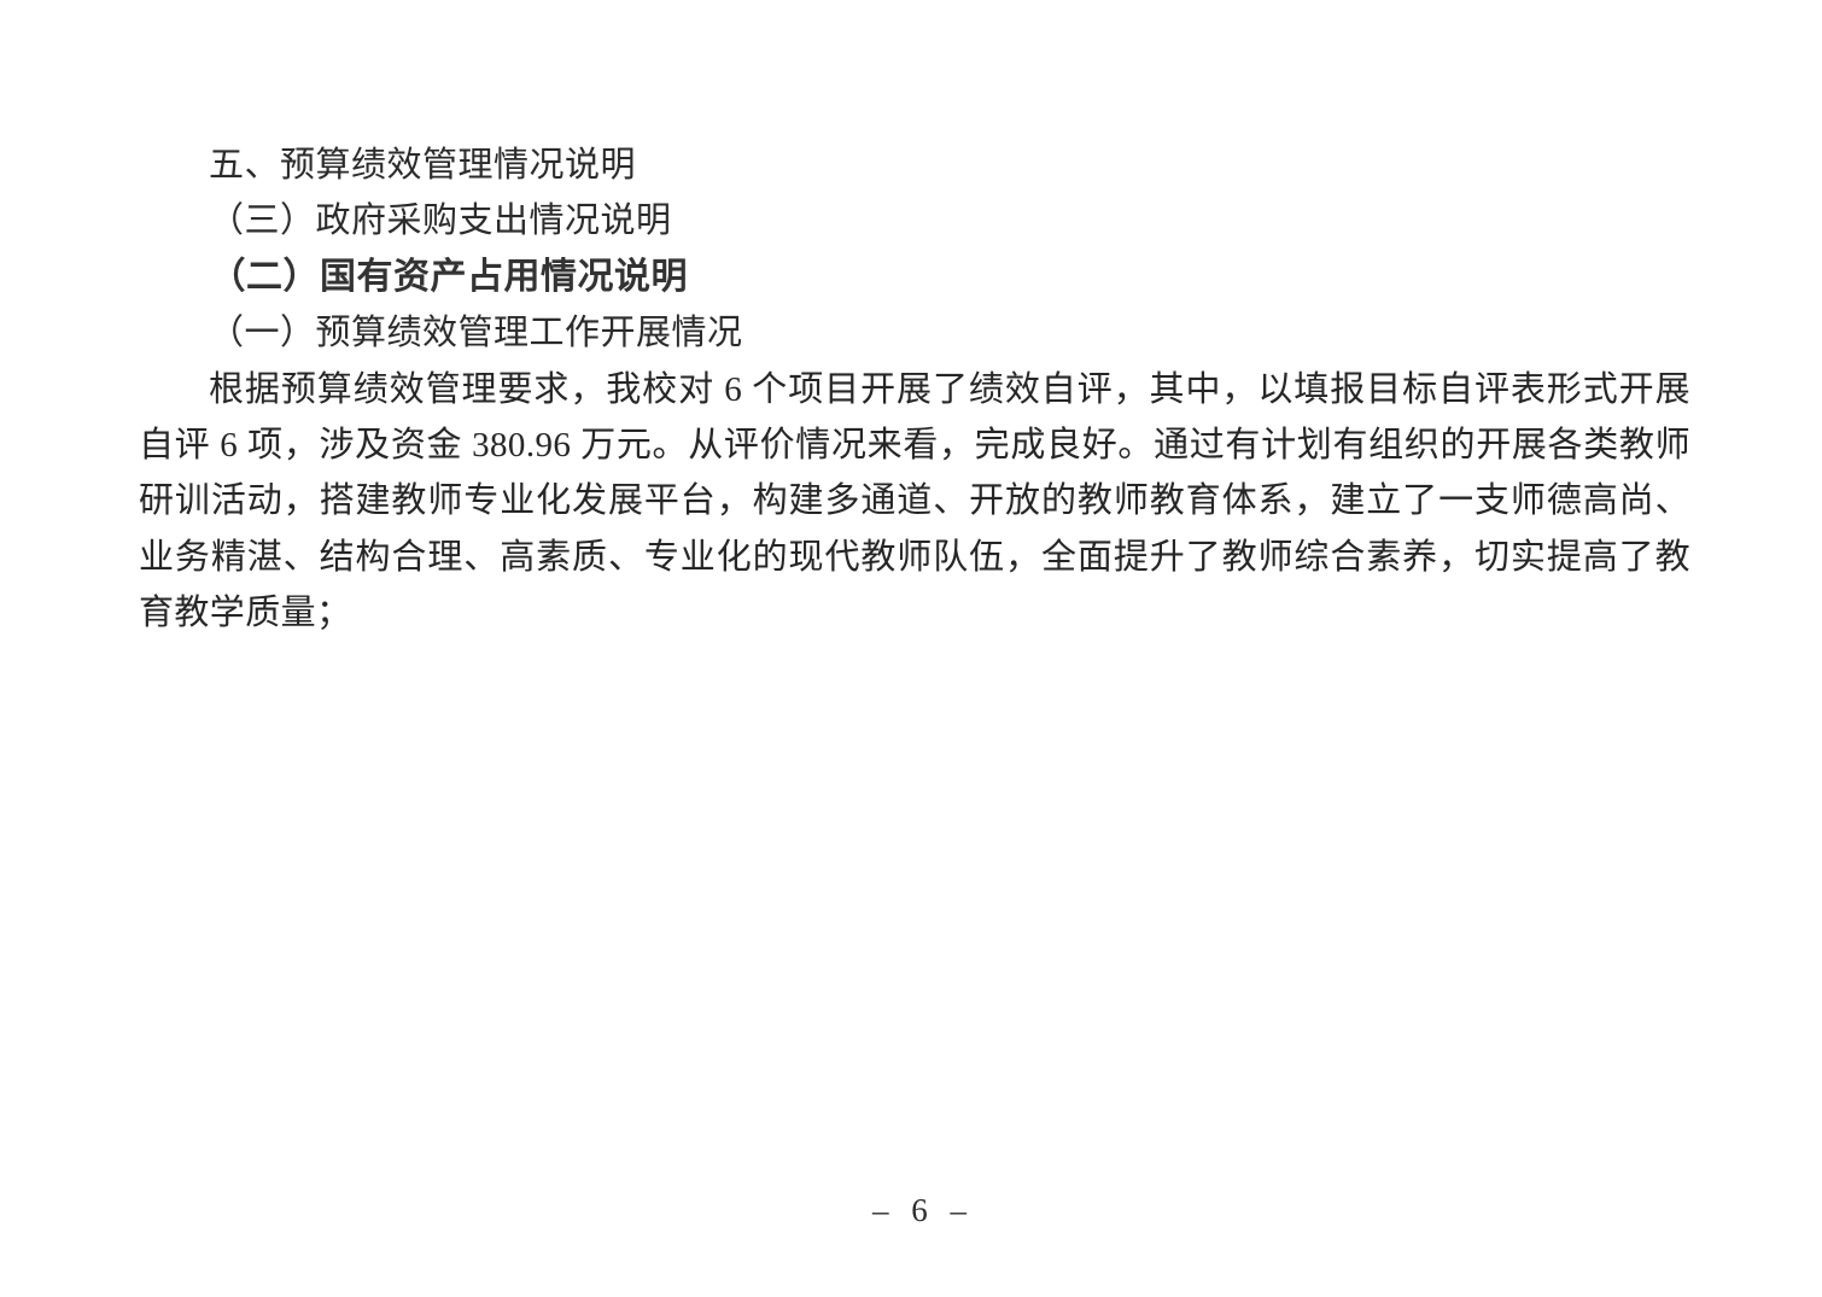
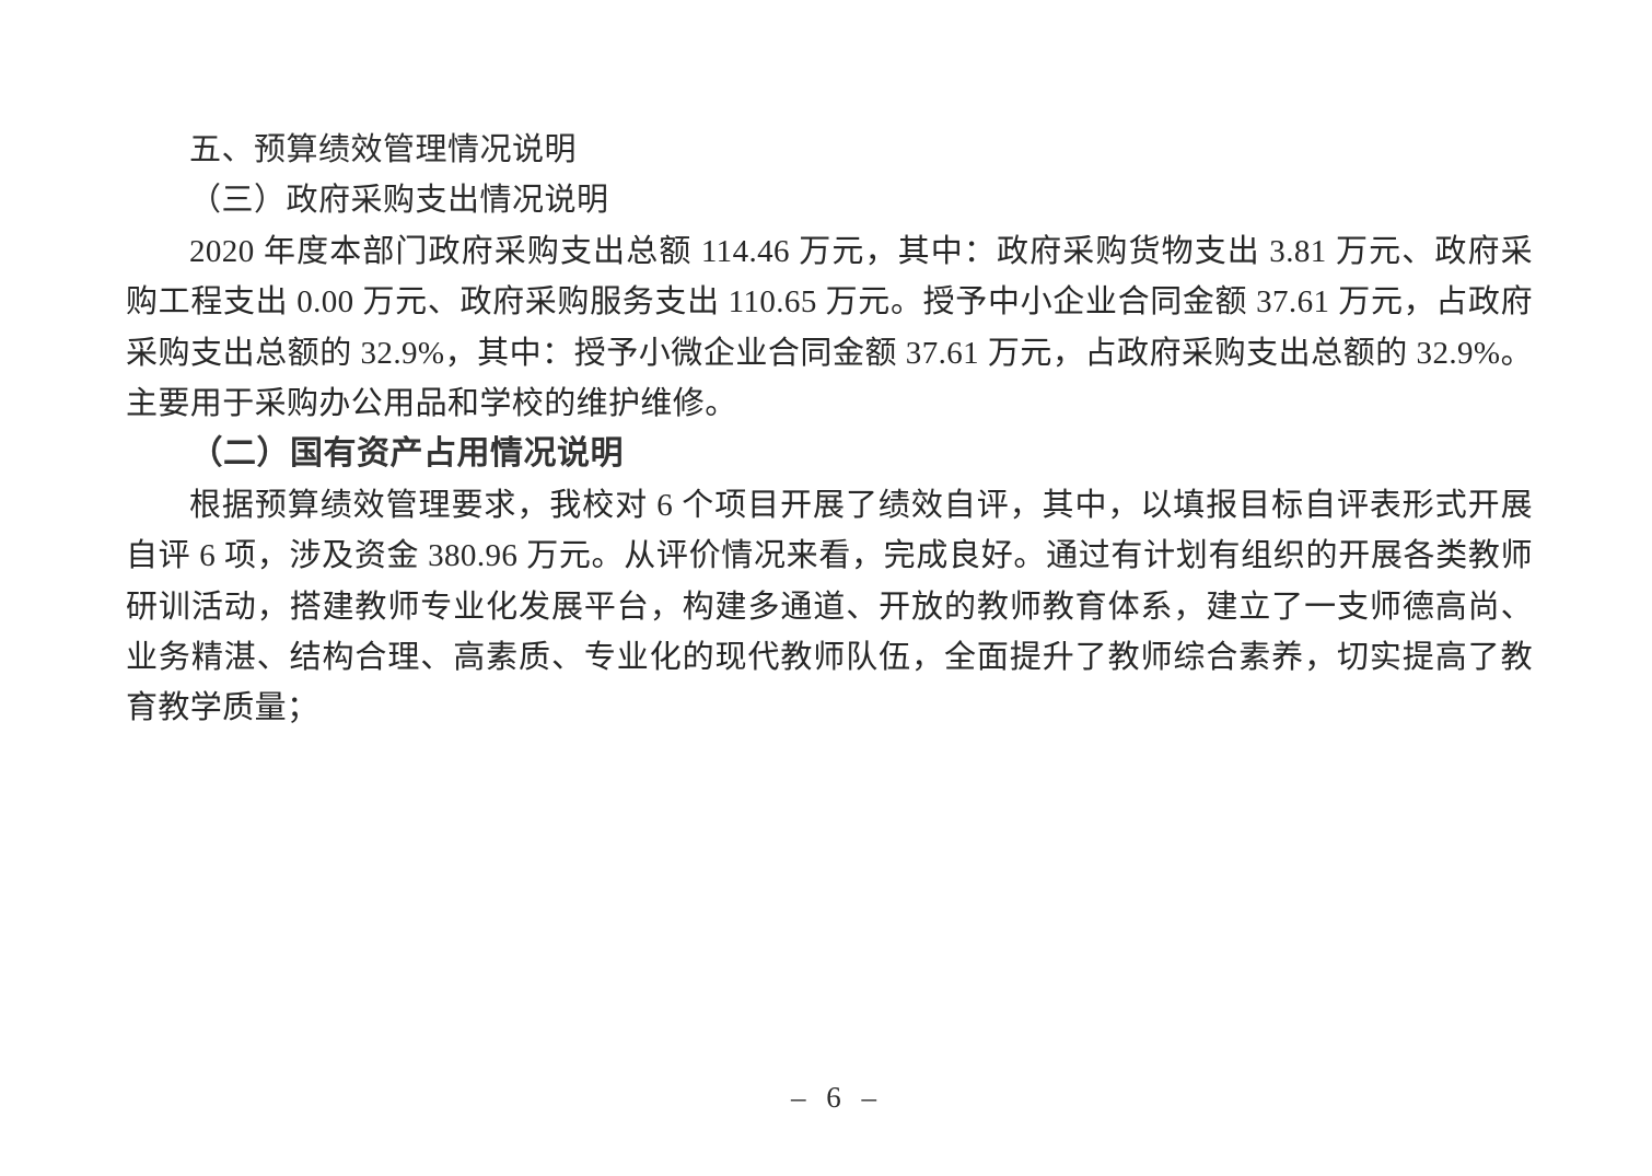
  五、预算绩效管理情况说明
  （三）政府采购支出情况说明
+ 2020 年度本部门政府采购支出总额 114.46 万元，其中：政府采购货物支出 3.81 万元、政府采购工程支出 0.00 万元、政府采购服务支出 110.65 万元。授予中小企业合同金额 37.61 万元，占政府采购支出总额的 32.9%，其中：授予小微企业合同金额 37.61 万元，占政府采购支出总额的 32.9%。主要用于采购办公用品和学校的维护维修。
  （二）国有资产占用情况说明
- （一）预算绩效管理工作开展情况
  根据预算绩效管理要求，我校对 6 个项目开展了绩效自评，其中，以填报目标自评表形式开展自评 6 项，涉及资金 380.96 万元。从评价情况来看，完成良好。通过有计划有组织的开展各类教师研训活动，搭建教师专业化发展平台，构建多通道、开放的教师教育体系，建立了一支师德高尚、业务精湛、结构合理、高素质、专业化的现代教师队伍，全面提升了教师综合素养，切实提高了教育教学质量；
  – 6 –
